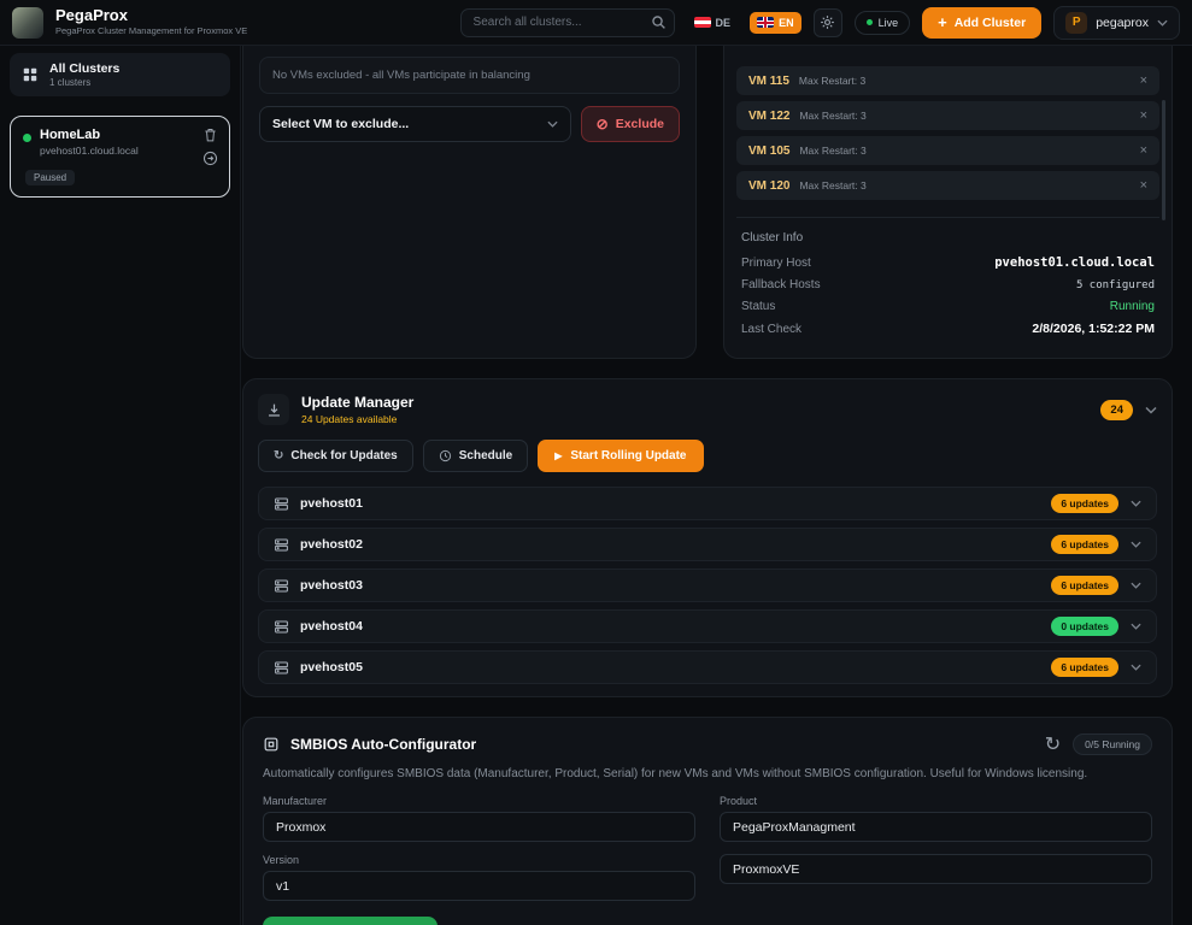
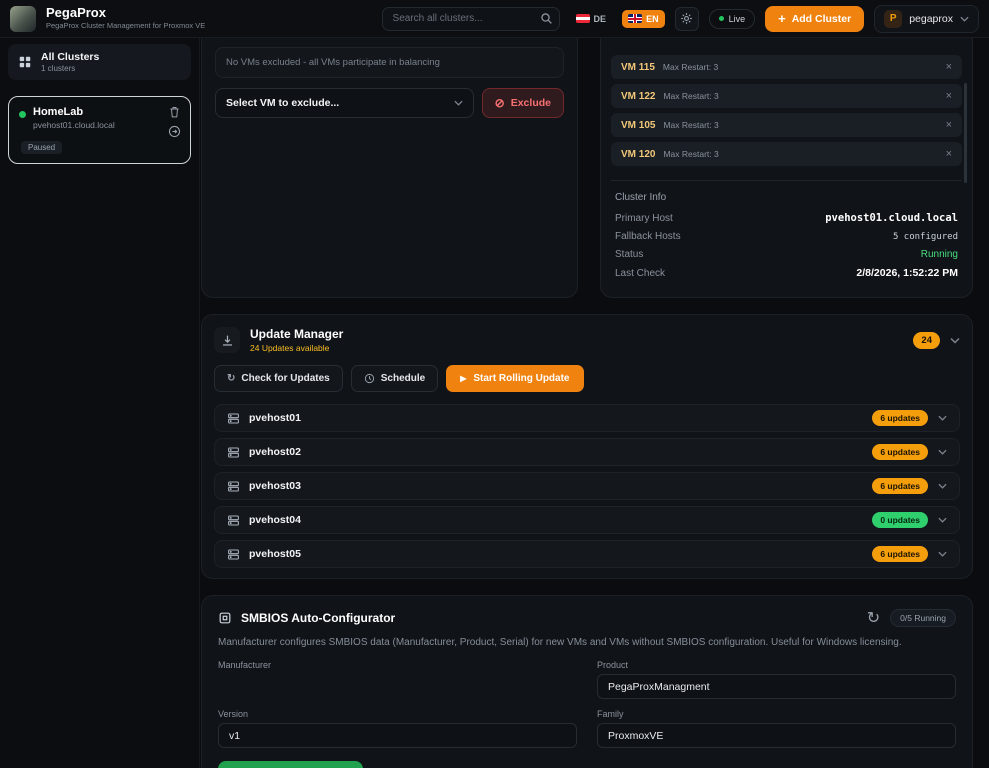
  PegaProx
  PegaProx Cluster Management for Proxmox VE
  Search all clusters...
  DE
  EN
  Live
  +
  Add Cluster
  P
  pegaprox
  All Clusters
  1 clusters
  HomeLab
  pvehost01.cloud.local
  Paused
  No VMs excluded - all VMs participate in balancing
  Select VM to exclude...
  ⊘
  Exclude
  VM 115
  Max Restart: 3
  ×
  VM 122
  Max Restart: 3
  ×
  VM 105
  Max Restart: 3
  ×
  VM 120
  Max Restart: 3
  ×
  Cluster Info
  Primary Host
  pvehost01.cloud.local
  Fallback Hosts
  5 configured
  Status
  Running
  Last Check
  2/8/2026, 1:52:22 PM
  Update Manager
  24 Updates available
  24
  ↻
  Check for Updates
  Schedule
  ▶
  Start Rolling Update
  pvehost01
  6 updates
  pvehost02
  6 updates
  pvehost03
  6 updates
  pvehost04
  0 updates
  pvehost05
  6 updates
  SMBIOS Auto-Configurator
  ↻
  0/5 Running
- Automatically configures SMBIOS data (Manufacturer, Product, Serial) for new VMs and VMs without SMBIOS configuration. Useful for Windows licensing.
+ Manufacturer configures SMBIOS data (Manufacturer, Product, Serial) for new VMs and VMs without SMBIOS configuration. Useful for Windows licensing.
  Manufacturer
- Proxmox
  Product
  PegaProxManagment
  Version
  v1
+ Family
  ProxmoxVE
